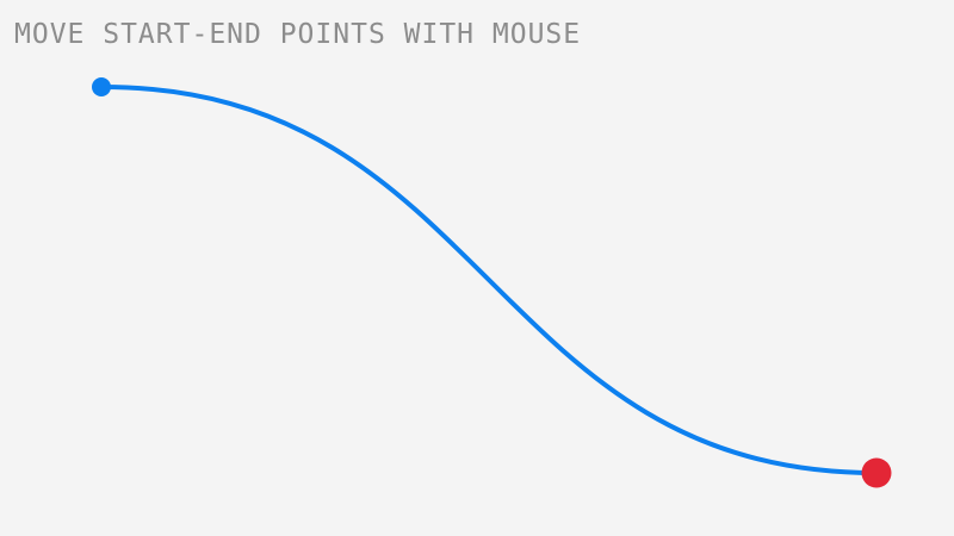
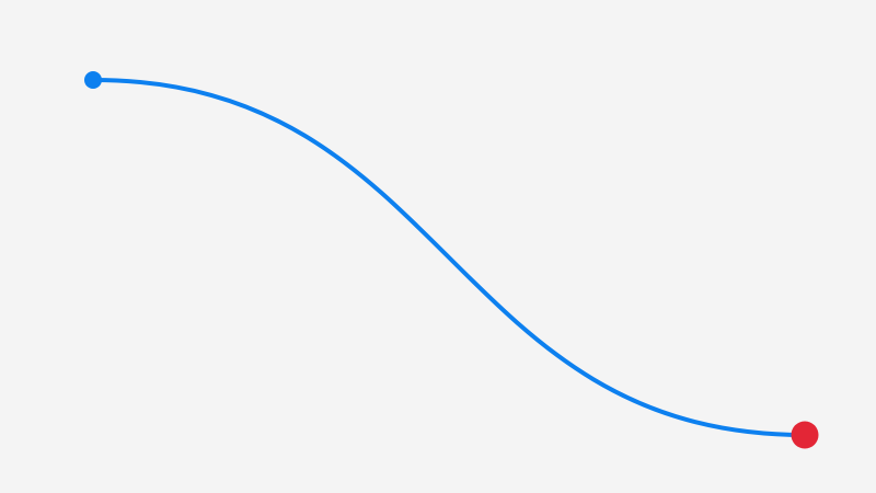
- MOVE START-END POINTS WITH MOUSE
